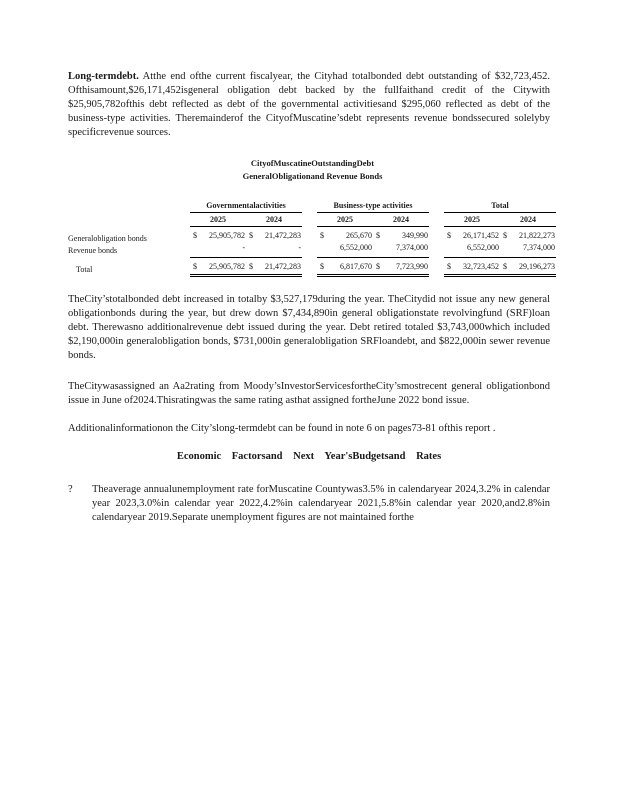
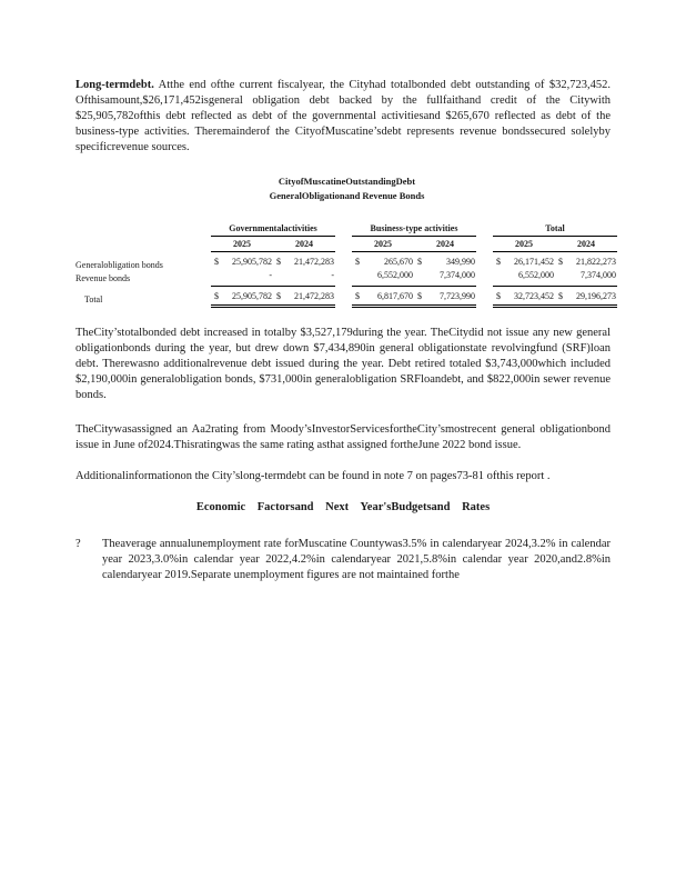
- Long-termdebt. Atthe end ofthe current fiscalyear, the Cityhad totalbonded debt outstanding of $32,723,452. Ofthisamount,$26,171,452isgeneral obligation debt backed by the fullfaithand credit of the Citywith $25,905,782ofthis debt reflected as debt of the governmental activitiesand $295,060 reflected as debt of the business-type activities. Theremainderof the CityofMuscatine’sdebt represents revenue bondssecured solelyby specificrevenue sources.
+ Long-termdebt. Atthe end ofthe current fiscalyear, the Cityhad totalbonded debt outstanding of $32,723,452. Ofthisamount,$26,171,452isgeneral obligation debt backed by the fullfaithand credit of the Citywith $25,905,782ofthis debt reflected as debt of the governmental activitiesand $265,670 reflected as debt of the business-type activities. Theremainderof the CityofMuscatine’sdebt represents revenue bondssecured solelyby specificrevenue sources.
  CityofMuscatineOutstandingDebt
  GeneralObligationand Revenue Bonds
  Generalobligation bonds
  Revenue bonds
  Total
  Governmentalactivities
  2025
  2024
  $
  25,905,782
  $
  21,472,283
  -
  -
  $
  25,905,782
  $
  21,472,283
  Business-type activities
  2025
  2024
  $
  265,670
  $
  349,990
  6,552,000
  7,374,000
  $
  6,817,670
  $
  7,723,990
  Total
  2025
  2024
  $
  26,171,452
  $
  21,822,273
  6,552,000
  7,374,000
  $
  32,723,452
  $
  29,196,273
  TheCity’stotalbonded debt increased in totalby $3,527,179during the year. TheCitydid not issue any new general obligationbonds during the year, but drew down $7,434,890in general obligationstate revolvingfund (SRF)loan debt. Therewasno additionalrevenue debt issued during the year. Debt retired totaled $3,743,000which included $2,190,000in generalobligation bonds, $731,000in generalobligation SRFloandebt, and $822,000in sewer revenue bonds.
  TheCitywasassigned an Aa2rating from Moody’sInvestorServicesfortheCity’smostrecent general obligationbond issue in June of2024.Thisratingwas the same rating asthat assigned fortheJune 2022 bond issue.
- Additionalinformationon the City’slong-termdebt can be found in note 6 on pages73-81 ofthis report .
+ Additionalinformationon the City’slong-termdebt can be found in note 7 on pages73-81 ofthis report .
  Economic Factorsand Next Year'sBudgetsand Rates
  ?
  Theaverage annualunemployment rate forMuscatine Countywas3.5% in calendaryear 2024,3.2% in calendar year 2023,3.0%in calendar year 2022,4.2%in calendaryear 2021,5.8%in calendar year 2020,and2.8%in calendaryear 2019.Separate unemployment figures are not maintained forthe
